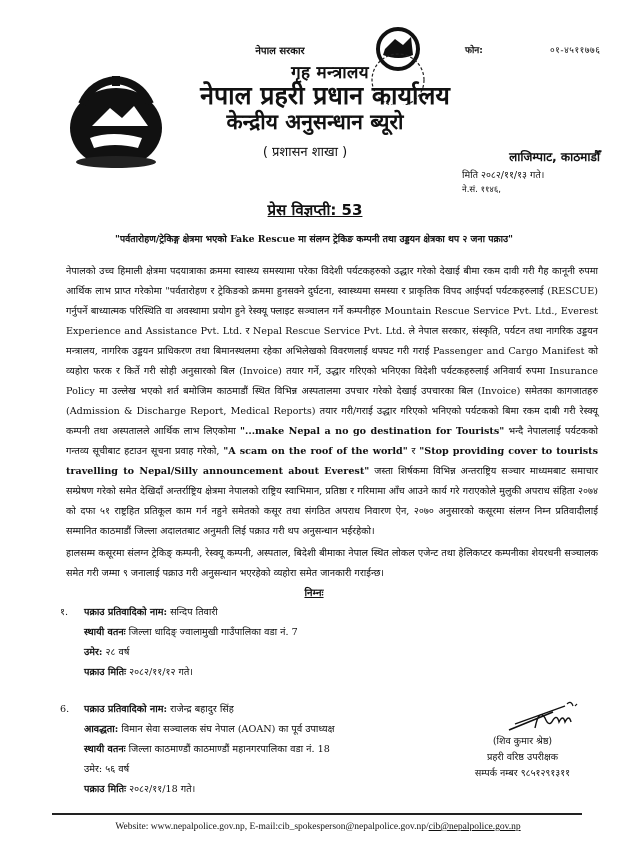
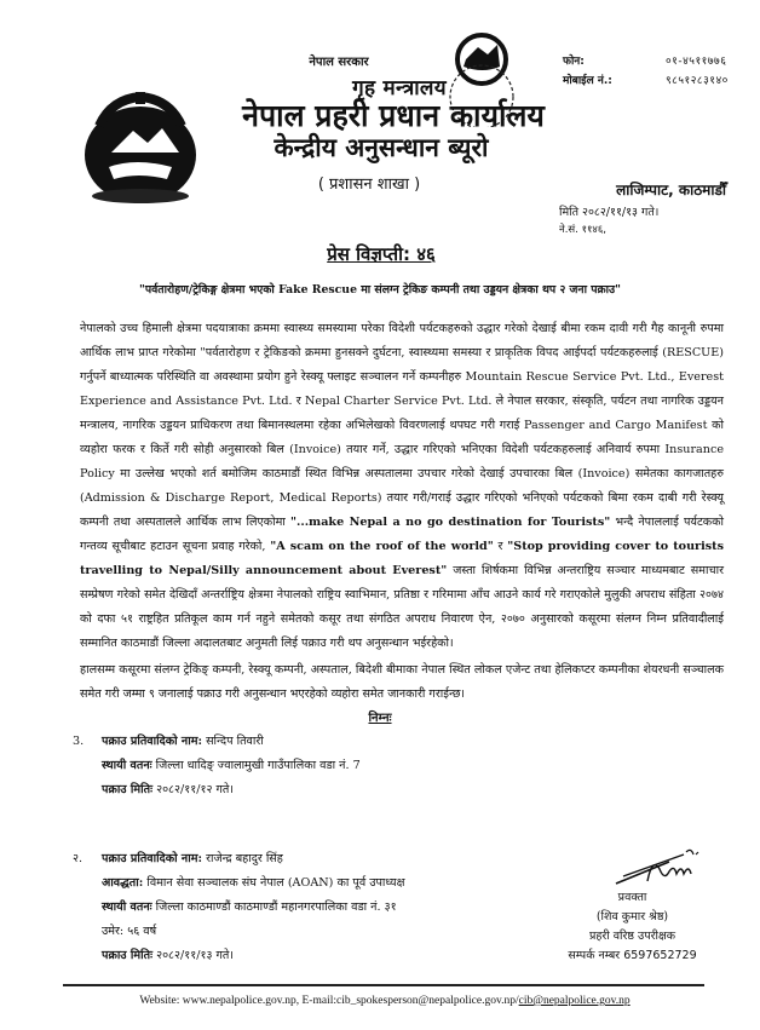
  नेपाल सरकार
  गृह मन्त्रालय
  नेपाल प्रहरी प्रधान कार्यालय
  केन्द्रीय अनुसन्धान ब्यूरो
  ( प्रशासन शाखा )
  फोन:
  ०१-४५११७७६
+ मोबाईल नं.:
+ ९८५१२८३१४०
  लाजिम्पाट, काठमाडौँ
  मिति २०८२/११/१३ गते।
  ने.सं. ११४६,
- प्रेस विज्ञप्ती: 53
+ प्रेस विज्ञप्ती: ४६
  "पर्वतारोहण/ट्रेकिङ्ग क्षेत्रमा भएको Fake Rescue मा संलग्न ट्रेकिङ कम्पनी तथा उड्डयन क्षेत्रका थप २ जना पक्राउ"
- नेपालको उच्च हिमाली क्षेत्रमा पदयात्राका क्रममा स्वास्थ्य समस्यामा परेका विदेशी पर्यटकहरुको उद्धार गरेको देखाई बीमा रकम दावी गरी गैह कानूनी रुपमा आर्थिक लाभ प्राप्त गरेकोमा "पर्वतारोहण र ट्रेकिङको क्रममा हुनसक्ने दुर्घटना, स्वास्थ्यमा समस्या र प्राकृतिक विपद आईपर्दा पर्यटकहरुलाई (RESCUE) गर्नुपर्ने बाध्यात्मक परिस्थिति वा अवस्थामा प्रयोग हुने रेस्क्यू फ्लाइट सञ्चालन गर्ने कम्पनीहरु Mountain Rescue Service Pvt. Ltd., Everest Experience and Assistance Pvt. Ltd. र Nepal Rescue Service Pvt. Ltd. ले नेपाल सरकार, संस्कृति, पर्यटन तथा नागरिक उड्डयन मन्त्रालय, नागरिक उड्डयन प्राधिकरण तथा बिमानस्थलमा रहेका अभिलेखको विवरणलाई थपघट गरी गराई Passenger and Cargo Manifest को व्यहोरा फरक र किर्ते गरी सोही अनुसारको बिल (Invoice) तयार गर्ने, उद्धार गरिएको भनिएका विदेशी पर्यटकहरुलाई अनिवार्य रुपमा Insurance Policy मा उल्लेख भएको शर्त बमोजिम काठमाडौं स्थित विभिन्न अस्पतालमा उपचार गरेको देखाई उपचारका बिल (Invoice) समेतका कागजातहरु (Admission & Discharge Report, Medical Reports) तयार गरी/गराई उद्धार गरिएको भनिएको पर्यटकको बिमा रकम दाबी गरी रेस्क्यू कम्पनी तथा अस्पतालले आर्थिक लाभ लिएकोमा "...make Nepal a no go destination for Tourists" भन्दै नेपाललाई पर्यटकको गन्तव्य सूचीबाट हटाउन सूचना प्रवाह गरेको, "A scam on the roof of the world" र "Stop providing cover to tourists travelling to Nepal/Silly announcement about Everest" जस्ता शिर्षकमा विभिन्न अन्तराष्ट्रिय सञ्चार माध्यमबाट समाचार सम्प्रेषण गरेको समेत देखिदाँ अन्तर्राष्ट्रिय क्षेत्रमा नेपालको राष्ट्रिय स्वाभिमान, प्रतिष्ठा र गरिमामा आँच आउने कार्य गरे गराएकोले मुलुकी अपराध संहिता २०७४ को दफा ५१ राष्ट्रहित प्रतिकूल काम गर्न नहुने समेतको कसूर तथा संगठित अपराध निवारण ऐन, २०७० अनुसारको कसूरमा संलग्न निम्न प्रतिवादीलाई सम्मानित काठमाडौं जिल्ला अदालतबाट अनुमती लिई पक्राउ गरी थप अनुसन्धान भईरहेको।
+ नेपालको उच्च हिमाली क्षेत्रमा पदयात्राका क्रममा स्वास्थ्य समस्यामा परेका विदेशी पर्यटकहरुको उद्धार गरेको देखाई बीमा रकम दावी गरी गैह कानूनी रुपमा आर्थिक लाभ प्राप्त गरेकोमा "पर्वतारोहण र ट्रेकिङको क्रममा हुनसक्ने दुर्घटना, स्वास्थ्यमा समस्या र प्राकृतिक विपद आईपर्दा पर्यटकहरुलाई (RESCUE) गर्नुपर्ने बाध्यात्मक परिस्थिति वा अवस्थामा प्रयोग हुने रेस्क्यू फ्लाइट सञ्चालन गर्ने कम्पनीहरु Mountain Rescue Service Pvt. Ltd., Everest Experience and Assistance Pvt. Ltd. र Nepal Charter Service Pvt. Ltd. ले नेपाल सरकार, संस्कृति, पर्यटन तथा नागरिक उड्डयन मन्त्रालय, नागरिक उड्डयन प्राधिकरण तथा बिमानस्थलमा रहेका अभिलेखको विवरणलाई थपघट गरी गराई Passenger and Cargo Manifest को व्यहोरा फरक र किर्ते गरी सोही अनुसारको बिल (Invoice) तयार गर्ने, उद्धार गरिएको भनिएका विदेशी पर्यटकहरुलाई अनिवार्य रुपमा Insurance Policy मा उल्लेख भएको शर्त बमोजिम काठमाडौं स्थित विभिन्न अस्पतालमा उपचार गरेको देखाई उपचारका बिल (Invoice) समेतका कागजातहरु (Admission & Discharge Report, Medical Reports) तयार गरी/गराई उद्धार गरिएको भनिएको पर्यटकको बिमा रकम दाबी गरी रेस्क्यू कम्पनी तथा अस्पतालले आर्थिक लाभ लिएकोमा "...make Nepal a no go destination for Tourists" भन्दै नेपाललाई पर्यटकको गन्तव्य सूचीबाट हटाउन सूचना प्रवाह गरेको, "A scam on the roof of the world" र "Stop providing cover to tourists travelling to Nepal/Silly announcement about Everest" जस्ता शिर्षकमा विभिन्न अन्तराष्ट्रिय सञ्चार माध्यमबाट समाचार सम्प्रेषण गरेको समेत देखिदाँ अन्तर्राष्ट्रिय क्षेत्रमा नेपालको राष्ट्रिय स्वाभिमान, प्रतिष्ठा र गरिमामा आँच आउने कार्य गरे गराएकोले मुलुकी अपराध संहिता २०७४ को दफा ५१ राष्ट्रहित प्रतिकूल काम गर्न नहुने समेतको कसूर तथा संगठित अपराध निवारण ऐन, २०७० अनुसारको कसूरमा संलग्न निम्न प्रतिवादीलाई सम्मानित काठमाडौं जिल्ला अदालतबाट अनुमती लिई पक्राउ गरी थप अनुसन्धान भईरहेको।
  हालसम्म कसूरमा संलग्न ट्रेकिङ् कम्पनी, रेस्क्यू कम्पनी, अस्पताल, बिदेशी बीमाका नेपाल स्थित लोकल एजेन्ट तथा हेलिकप्टर कम्पनीका शेयरधनी सञ्चालक समेत गरी जम्मा ९ जनालाई पक्राउ गरी अनुसन्धान भएरहेको व्यहोरा समेत जानकारी गराईन्छ।
  निम्नः
- १.
+ 3.
  पक्राउ प्रतिवादिको नाम: सन्दिप तिवारी
  स्थायी वतनः जिल्ला धादिङ् ज्वालामुखी गाउँपालिका वडा नं. 7
- उमेर: २८ वर्ष
  पक्राउ मितिः २०८२/११/१२ गते।
- 6.
+ २.
  पक्राउ प्रतिवादिको नाम: राजेन्द्र बहादुर सिंह
  आवद्धता: विमान सेवा सञ्चालक संघ नेपाल (AOAN) का पूर्व उपाध्यक्ष
- स्थायी वतनः जिल्ला काठमाण्डौं काठमाण्डौं महानगरपालिका वडा नं. 18
+ स्थायी वतनः जिल्ला काठमाण्डौं काठमाण्डौं महानगरपालिका वडा नं. ३१
  उमेर: ५६ वर्ष
- पक्राउ मितिः २०८२/११/18 गते।
+ पक्राउ मितिः २०८२/११/१३ गते।
+ प्रवक्ता
  (शिव कुमार श्रेष्ठ)
  प्रहरी वरिष्ठ उपरीक्षक
- सम्पर्क नम्बर ९८५१२९१३११
+ सम्पर्क नम्बर 6597652729
  Website: www.nepalpolice.gov.np, E-mail:cib_spokesperson@nepalpolice.gov.np/cib@nepalpolice.gov.np
